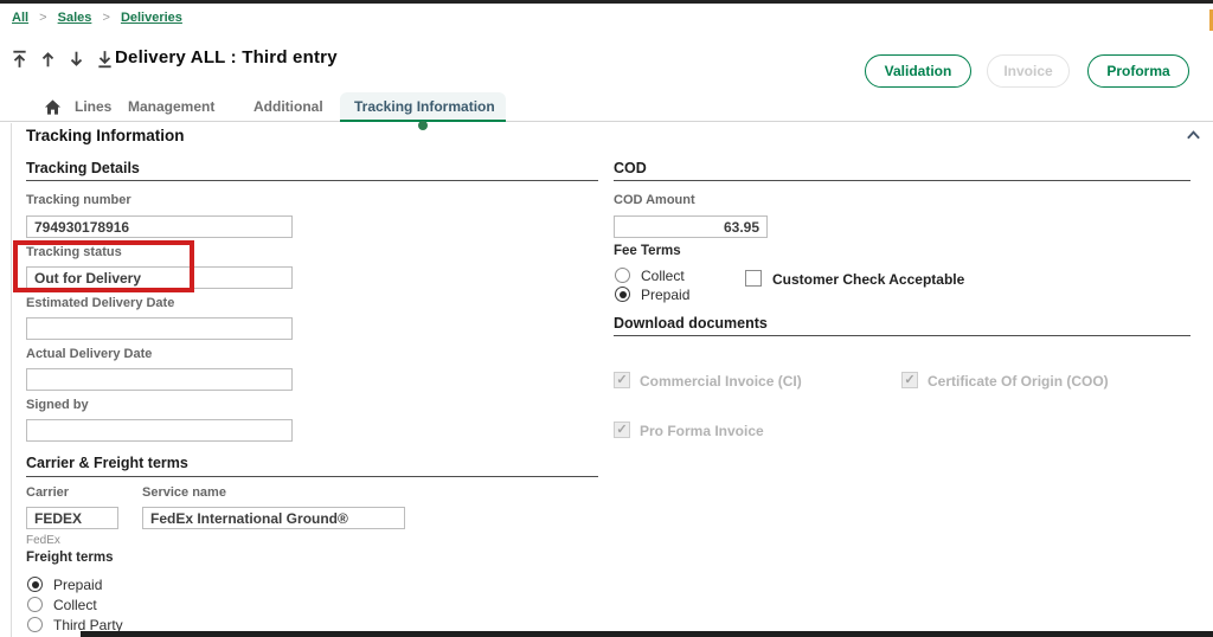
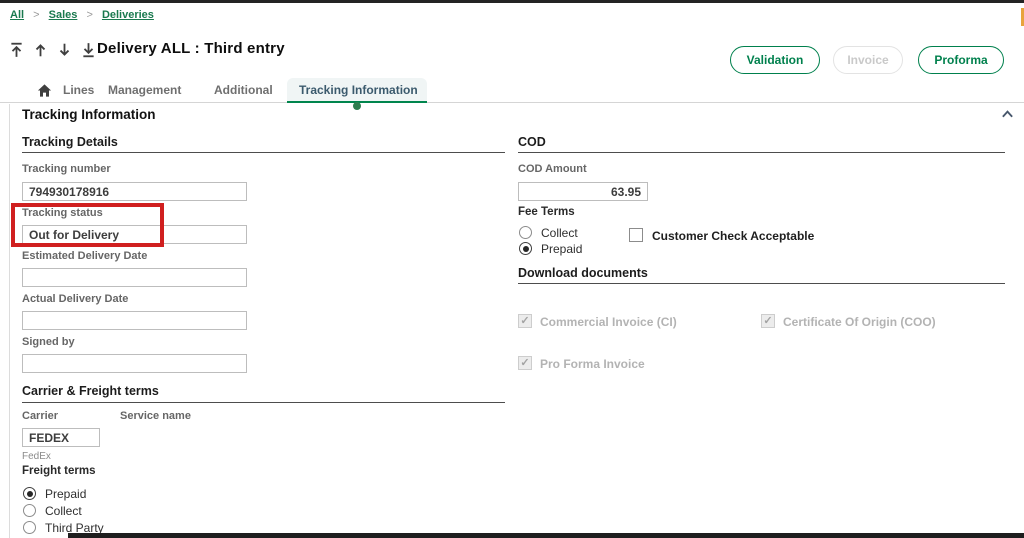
  All > Sales > Deliveries
  Delivery ALL : Third entry
  Validation
  Invoice
  Proforma
  Lines
  Management
  Additional
  Tracking Information
  Tracking Information
  Tracking Details
  Tracking number
  794930178916
  Tracking status
  Out for Delivery
  Estimated Delivery Date
  Actual Delivery Date
  Signed by
  Carrier & Freight terms
  Carrier
  FEDEX
  Service name
- FedEx International Ground®
  FedEx
  Freight terms
  Prepaid
  Collect
  Third Party
  COD
  COD Amount
  63.95
  Fee Terms
  Collect
  Prepaid
  Customer Check Acceptable
  Download documents
  ✓
  Commercial Invoice (CI)
  ✓
  Certificate Of Origin (COO)
  ✓
  Pro Forma Invoice
